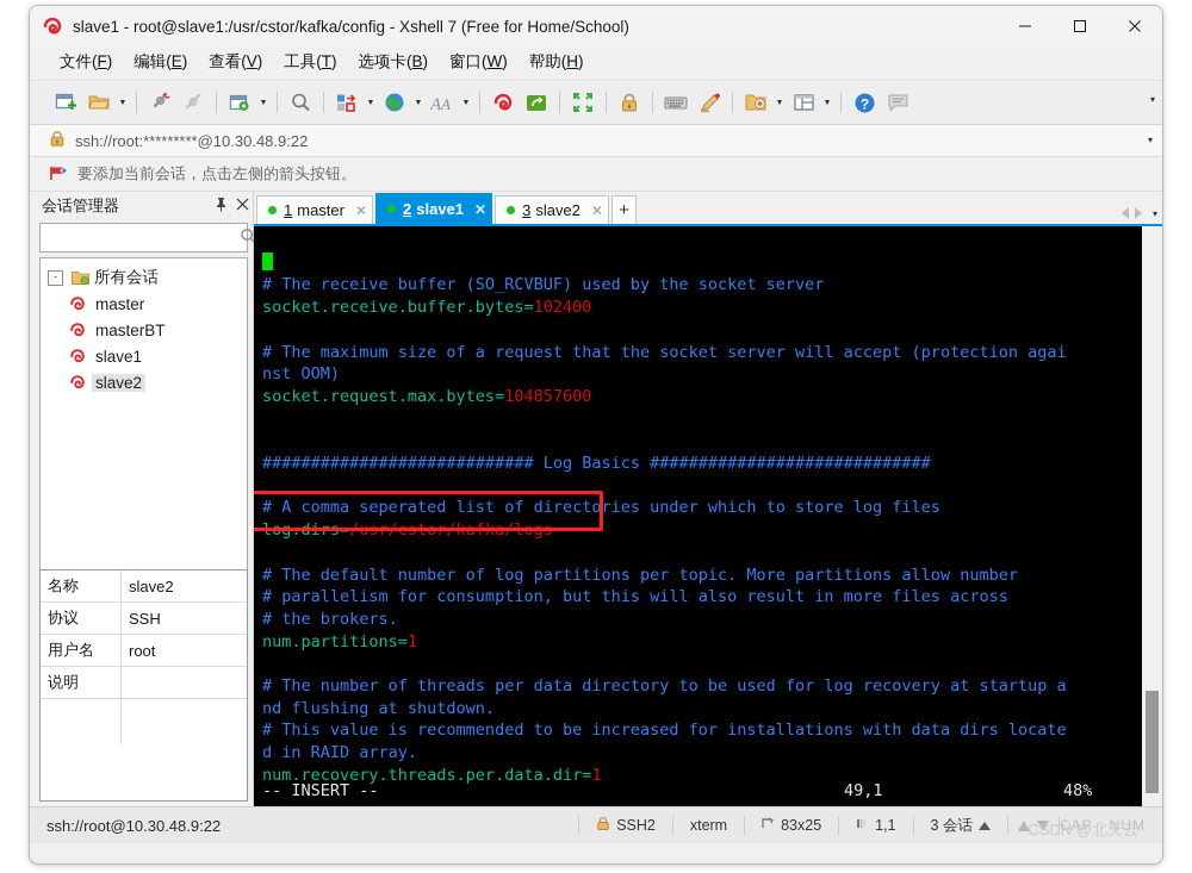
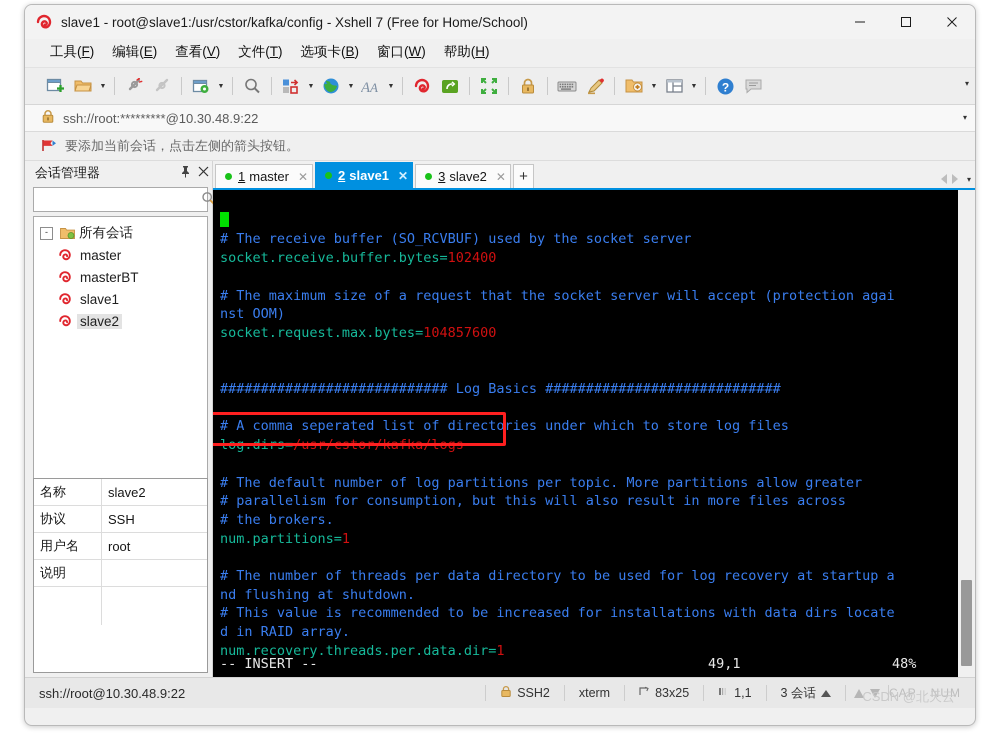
  slave1 - root@slave1:/usr/cstor/kafka/config - Xshell 7 (Free for Home/School)
- 文件(F)
+ 工具(F)
  编辑(E)
  查看(V)
- 工具(T)
+ 文件(T)
  选项卡(B)
  窗口(W)
  帮助(H)
  A
  A
  ?
  ▾
  ssh://root:*********@10.30.48.9:22
  ▾
  要添加当前会话，点击左侧的箭头按钮。
  会话管理器
  -
  所有会话
  master
  masterBT
  slave1
  slave2
  名称
  slave2
  协议
  SSH
  用户名
  root
  说明
  1
  master
  ✕
  2
  slave1
  ✕
  3
  slave2
  ✕
  +
  ▾
- # The receive buffer (SO_RCVBUF) used by the socket server socket.receive.buffer.bytes=102400 # The maximum size of a request that the socket server will accept (protection agai nst OOM) socket.request.max.bytes=104857600 ############################ Log Basics ############################# # A comma seperated list of directories under which to store log files log.dirs=/usr/cstor/kafka/logs # The default number of log partitions per topic. More partitions allow number # parallelism for consumption, but this will also result in more files across # the brokers. num.partitions=1 # The number of threads per data directory to be used for log recovery at startup a nd flushing at shutdown. # This value is recommended to be increased for installations with data dirs locate d in RAID array. num.recovery.threads.per.data.dir=1
+ # The receive buffer (SO_RCVBUF) used by the socket server socket.receive.buffer.bytes=102400 # The maximum size of a request that the socket server will accept (protection agai nst OOM) socket.request.max.bytes=104857600 ############################ Log Basics ############################# # A comma seperated list of directories under which to store log files log.dirs=/usr/cstor/kafka/logs # The default number of log partitions per topic. More partitions allow greater # parallelism for consumption, but this will also result in more files across # the brokers. num.partitions=1 # The number of threads per data directory to be used for log recovery at startup a nd flushing at shutdown. # This value is recommended to be increased for installations with data dirs locate d in RAID array. num.recovery.threads.per.data.dir=1
  -- INSERT --
  49,1
  48%
  ssh://root@10.30.48.9:22
  SSH2
  xterm
  83x25
  1,1
  3 会话
  CAP
  NUM
  CSDN @北天云
